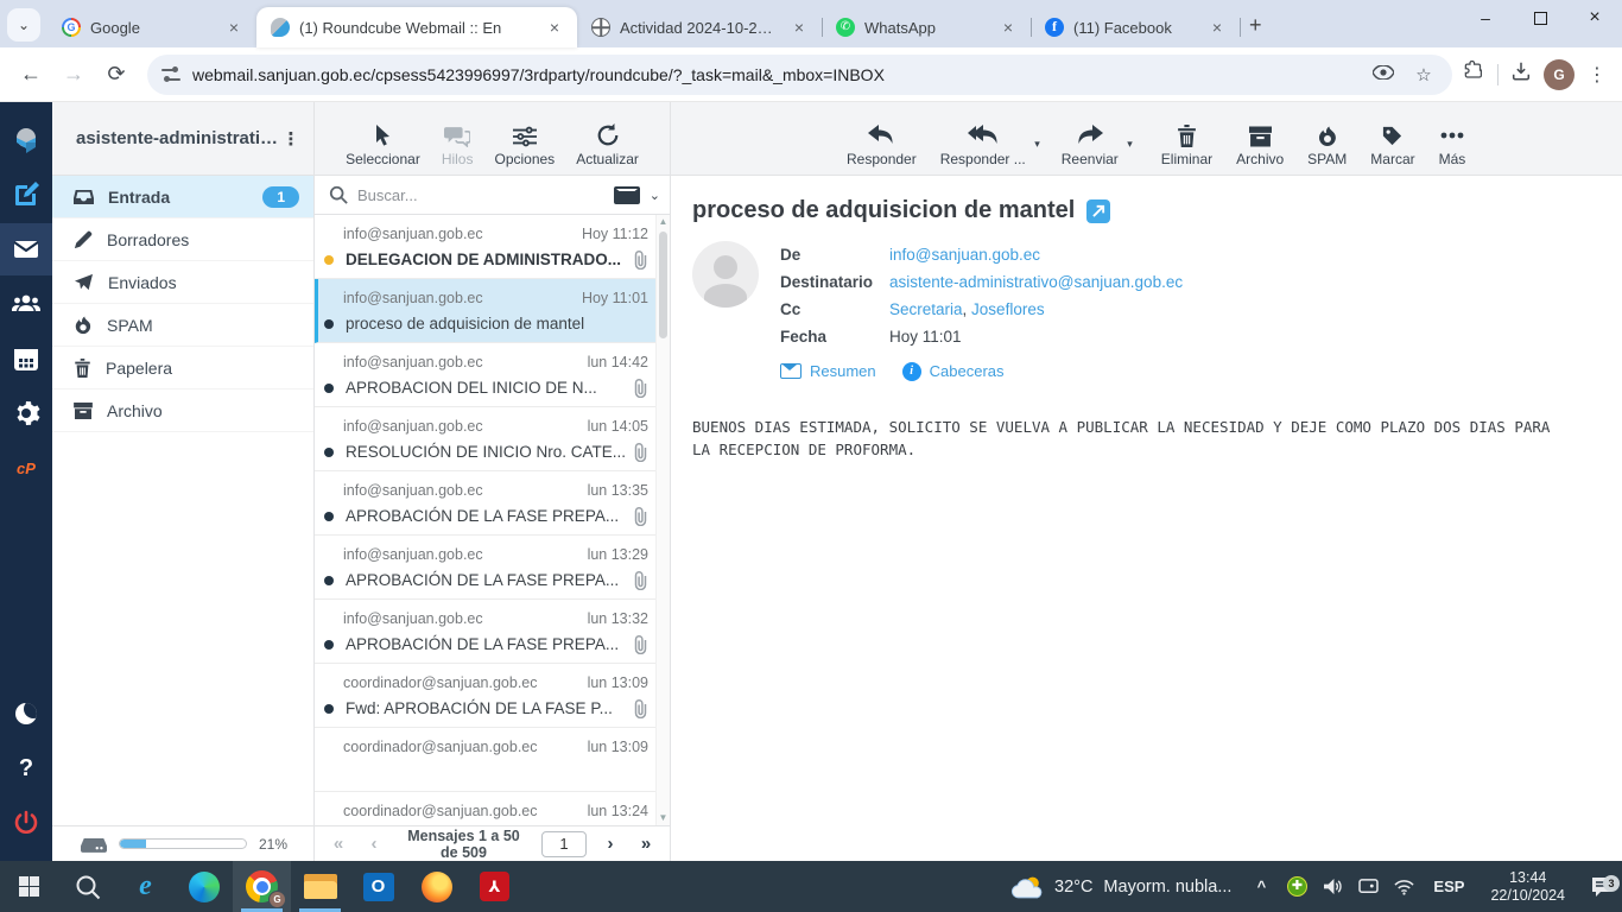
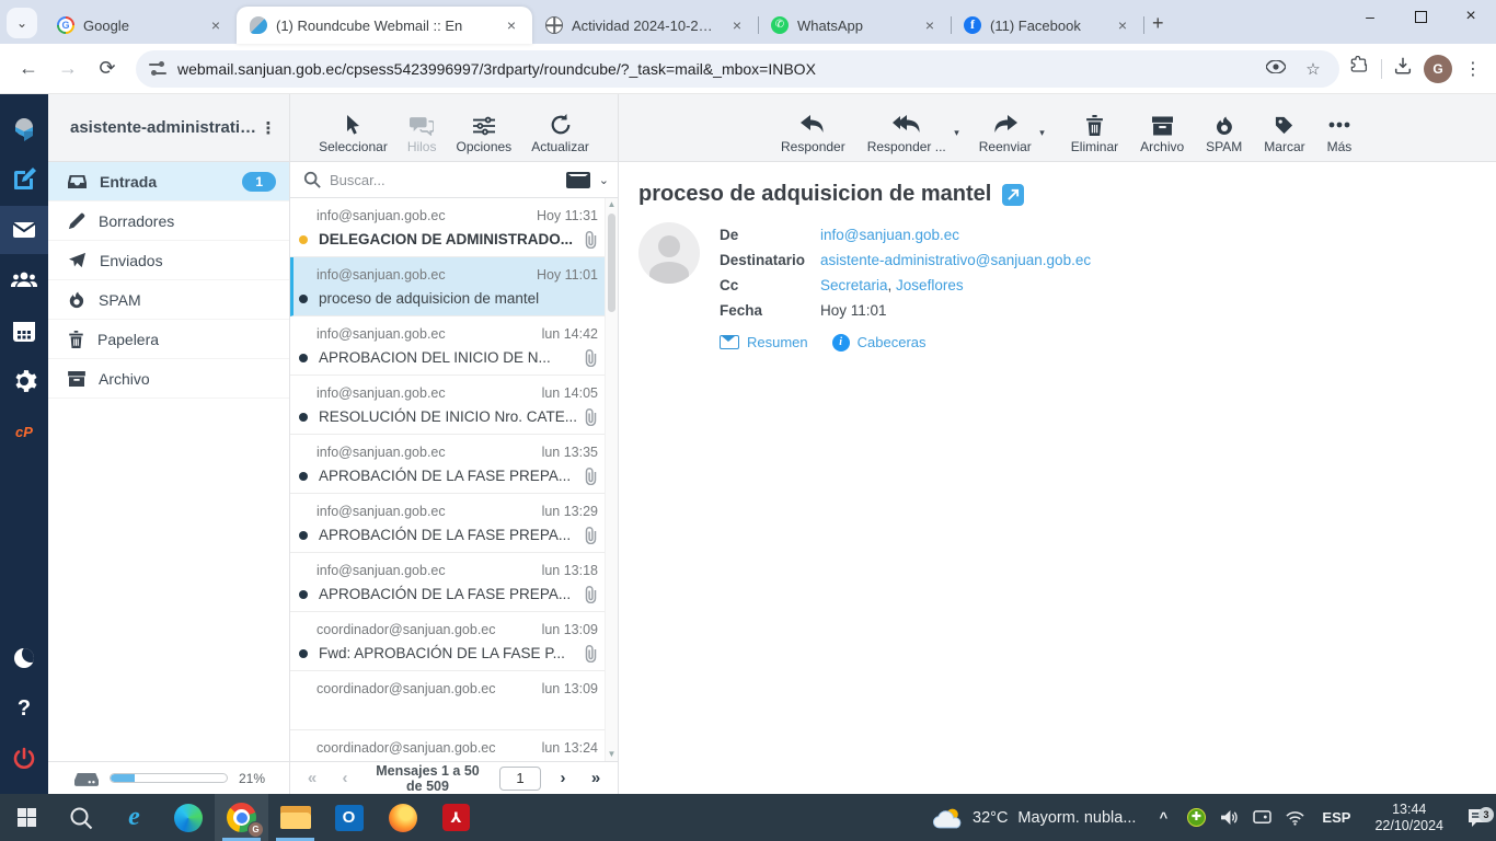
  ⌄
  Google
  ×
  (1) Roundcube Webmail :: En
  ×
  Actividad 2024-10-22 0
  ×
  ✆
  WhatsApp
  ×
  f
  (11) Facebook
  ×
  +
  –
  ×
  ←
  →
  ⟳
  webmail.sanjuan.gob.ec/cpsess5423996997/3rdparty/roundcube/?_task=mail&_mbox=INBOX
  ☆
  G
  ⋮
  cP
  ?
  asistente-administrativo
  ⋮
  Entrada
  1
  Borradores
  Enviados
  SPAM
  Papelera
  Archivo
  21%
  Seleccionar
  Hilos
  Opciones
  Actualizar
  Responder
  Responder ...
  ▾
  Reenviar
  ▾
  Eliminar
  Archivo
  SPAM
  Marcar
  Más
  Buscar...
  ⌄
  info@sanjuan.gob.ec
- Hoy 11:12
+ Hoy 11:31
  DELEGACION DE ADMINISTRADO...
  info@sanjuan.gob.ec
  Hoy 11:01
  proceso de adquisicion de mantel
  info@sanjuan.gob.ec
  lun 14:42
  APROBACION DEL INICIO DE N...
  info@sanjuan.gob.ec
  lun 14:05
  RESOLUCIÓN DE INICIO Nro. CATE...
  info@sanjuan.gob.ec
  lun 13:35
  APROBACIÓN DE LA FASE PREPA...
  info@sanjuan.gob.ec
  lun 13:29
  APROBACIÓN DE LA FASE PREPA...
  info@sanjuan.gob.ec
- lun 13:32
+ lun 13:18
  APROBACIÓN DE LA FASE PREPA...
  coordinador@sanjuan.gob.ec
  lun 13:09
  Fwd: APROBACIÓN DE LA FASE P...
  coordinador@sanjuan.gob.ec
  lun 13:09
  coordinador@sanjuan.gob.ec
  lun 13:24
  ▲
  ▼
  «
  ‹
  Mensajes 1 a 50 de 509
  1
  ›
  »
  proceso de adquisicion de mantel
  De
  info@sanjuan.gob.ec
  Destinatario
  asistente-administrativo@sanjuan.gob.ec
  Cc
  Secretaria, Joseflores
  Fecha
  Hoy 11:01
  Resumen
  i
  Cabeceras
- BUENOS DIAS ESTIMADA, SOLICITO SE VUELVA A PUBLICAR LA NECESIDAD Y DEJE COMO PLAZO DOS DIAS PARA LA RECEPCION DE PROFORMA.
  e
  G
  O
  ⅄
  32°C
  Mayorm. nubla...
  ^
  ✚
  ESP
  13:44
  22/10/2024
  3
